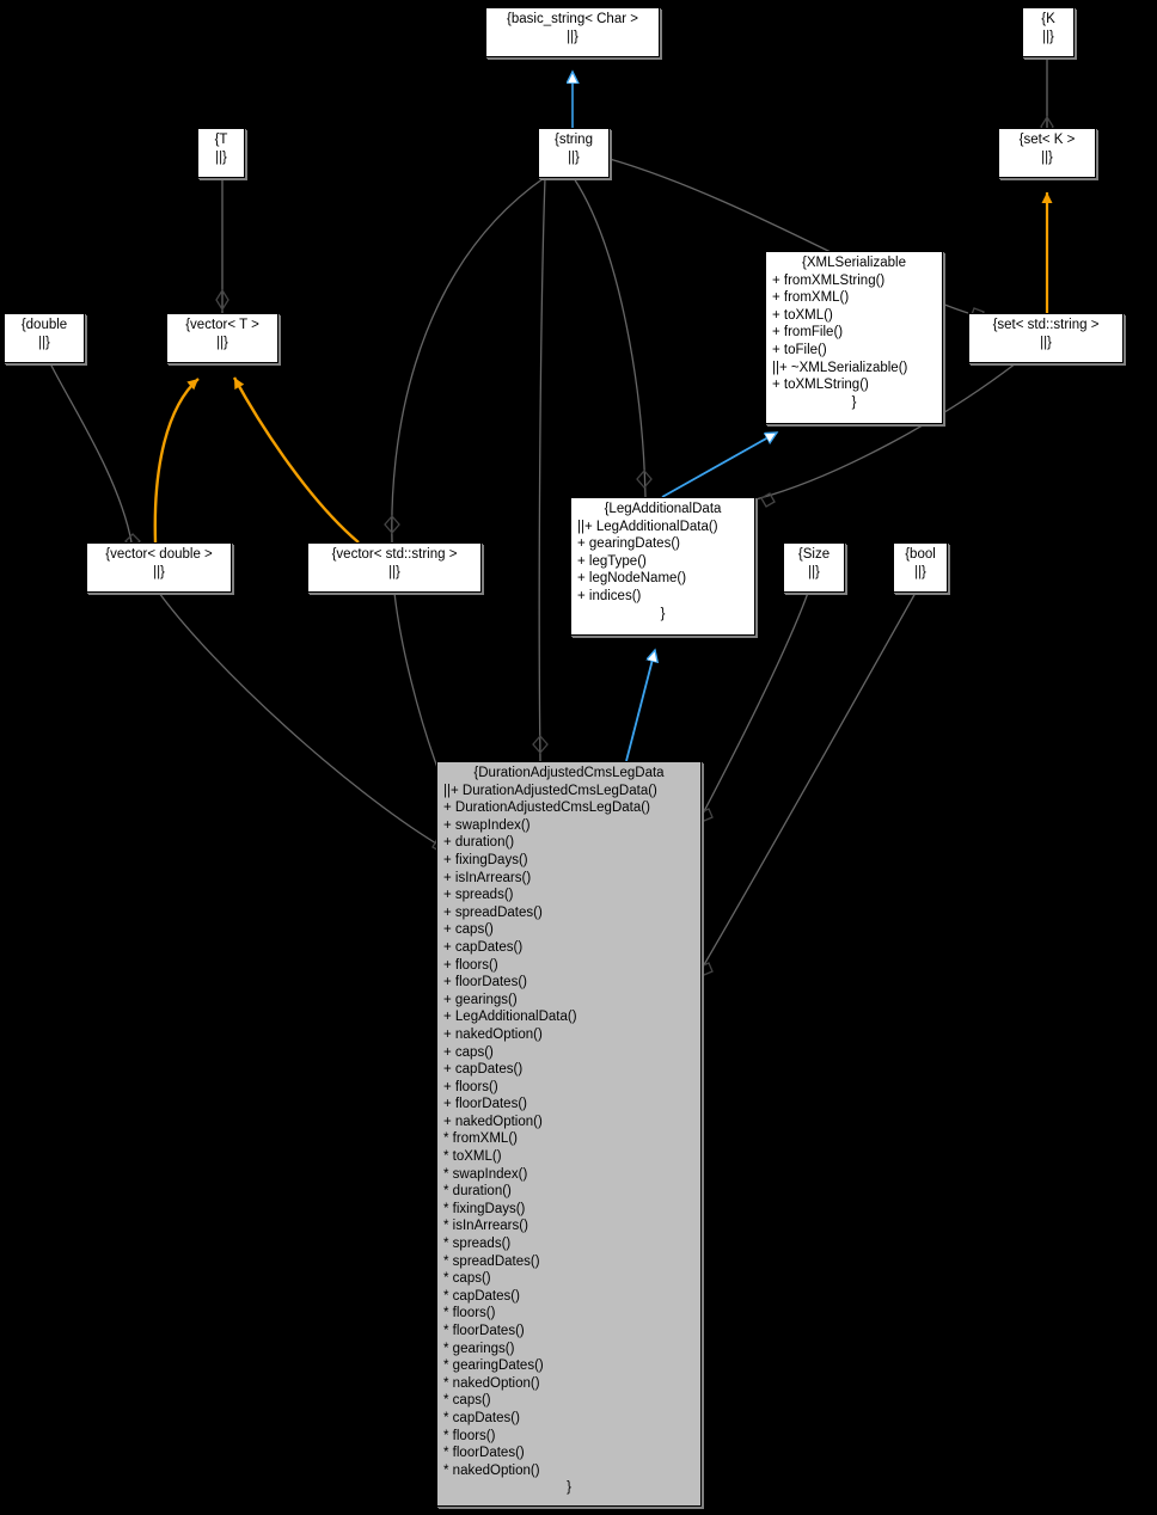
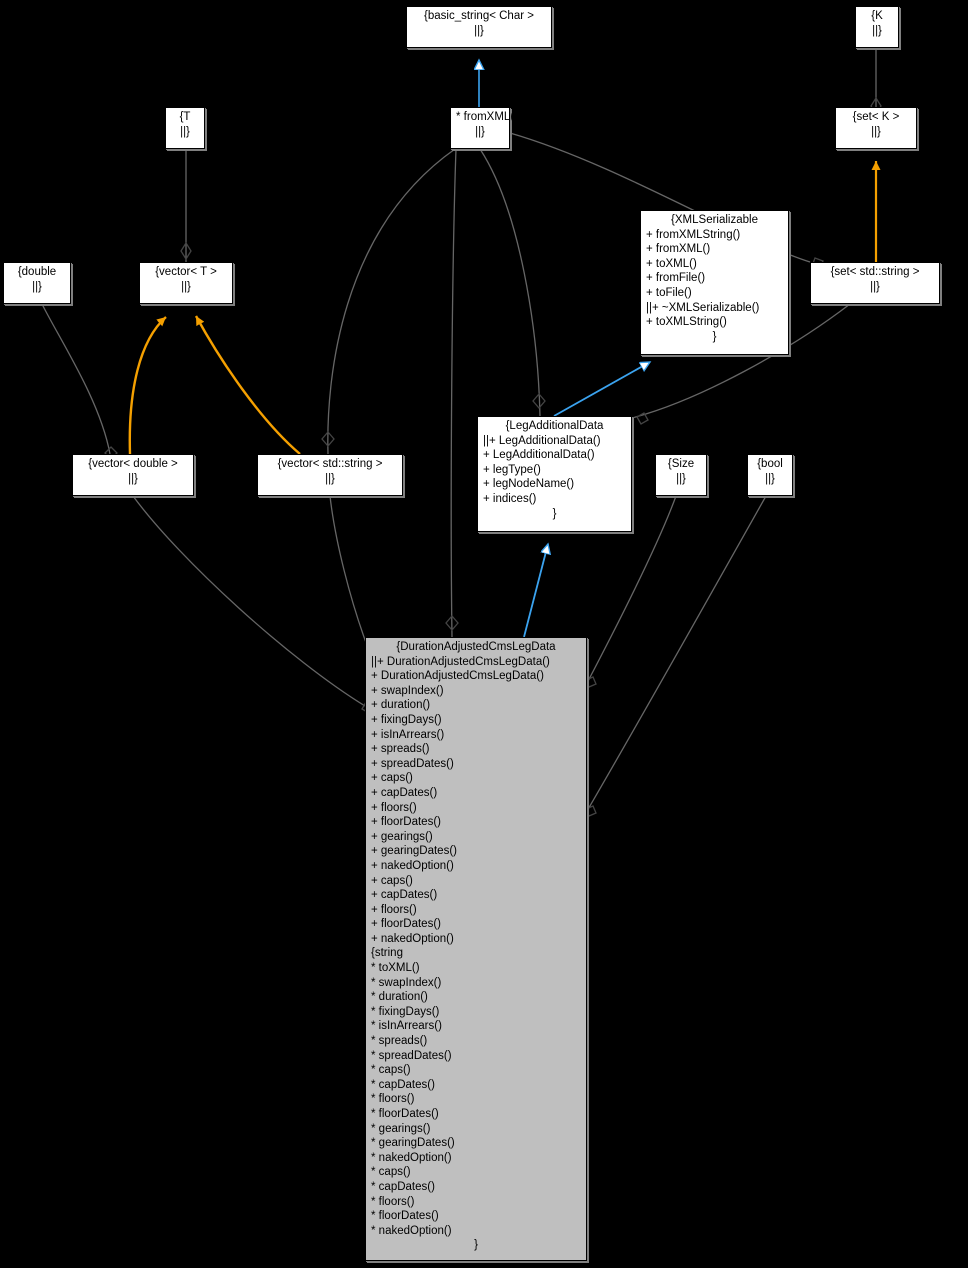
  {basic_string< Char >
  ||}
  {K
  ||}
  {T
  ||}
- {string
+ * fromXML()
  ||}
  {set< K >
  ||}
  {XMLSerializable
  + fromXMLString()
  + fromXML()
  + toXML()
  + fromFile()
  + toFile()
  ||+ ~XMLSerializable()
  + toXMLString()
  }
  {double
  ||}
  {vector< T >
  ||}
  {set< std::string >
  ||}
  {LegAdditionalData
  ||+ LegAdditionalData()
- + gearingDates()
+ + LegAdditionalData()
  + legType()
  + legNodeName()
  + indices()
  }
  {vector< double >
  ||}
  {vector< std::string >
  ||}
  {Size
  ||}
  {bool
  ||}
  {DurationAdjustedCmsLegData
  ||+ DurationAdjustedCmsLegData()
  + DurationAdjustedCmsLegData()
  + swapIndex()
  + duration()
  + fixingDays()
  + isInArrears()
  + spreads()
  + spreadDates()
  + caps()
  + capDates()
  + floors()
  + floorDates()
  + gearings()
- + LegAdditionalData()
+ + gearingDates()
  + nakedOption()
  + caps()
  + capDates()
  + floors()
  + floorDates()
  + nakedOption()
- * fromXML()
+ {string
  * toXML()
  * swapIndex()
  * duration()
  * fixingDays()
  * isInArrears()
  * spreads()
  * spreadDates()
  * caps()
  * capDates()
  * floors()
  * floorDates()
  * gearings()
  * gearingDates()
  * nakedOption()
  * caps()
  * capDates()
  * floors()
  * floorDates()
  * nakedOption()
  }
